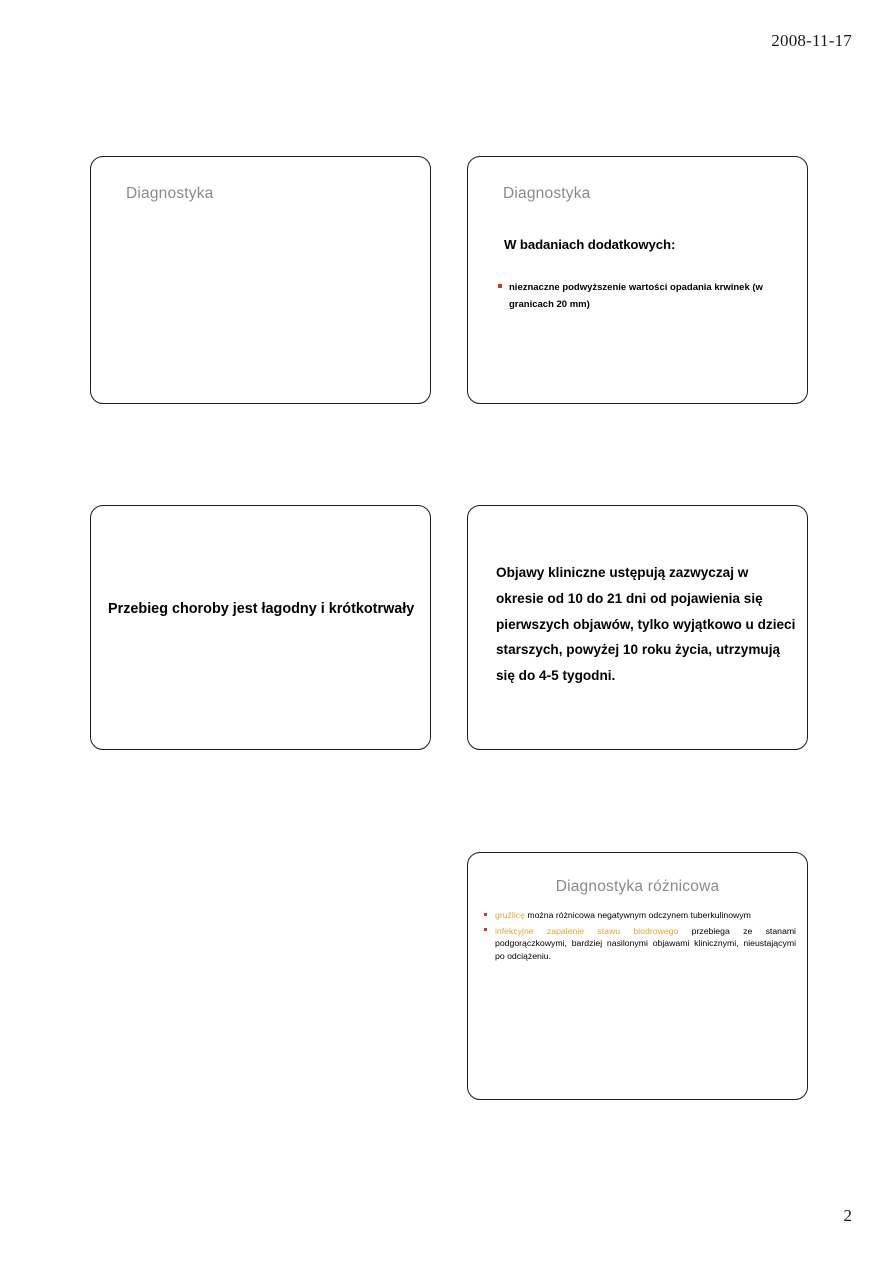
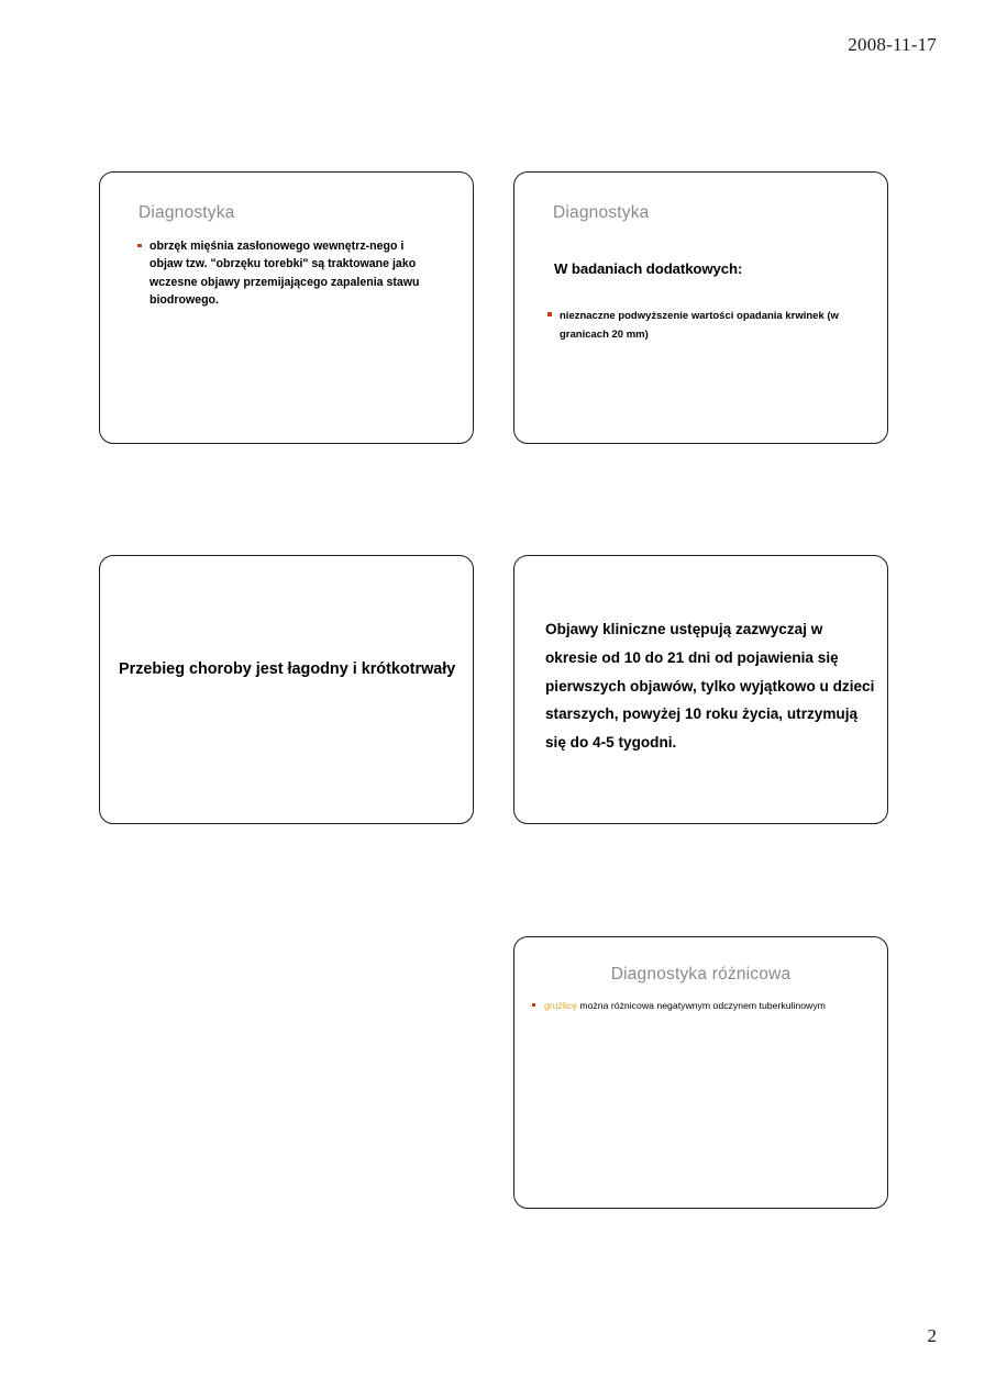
  2008-11-17
  Diagnostyka
+ obrzęk mięśnia zasłonowego wewnętrz-nego i objaw tzw. "obrzęku torebki" są traktowane jako wczesne objawy przemijającego zapalenia stawu biodrowego.
  Diagnostyka
  W badaniach dodatkowych:
  nieznaczne podwyższenie wartości opadania krwinek (w granicach 20 mm)
  Przebieg choroby jest łagodny i krótkotrwały
  Objawy kliniczne ustępują zazwyczaj w okresie od 10 do 21 dni od pojawienia się pierwszych objawów, tylko wyjątkowo u dzieci starszych, powyżej 10 roku życia, utrzymują się do 4-5 tygodni.
  Diagnostyka różnicowa
  gruźlicę można różnicowa negatywnym odczynem tuberkulinowym
- infekcyjne zapalenie stawu biodrowego przebiega ze stanami podgorączkowymi, bardziej nasilonymi objawami klinicznymi, nieustającymi po odciążeniu.
  2
